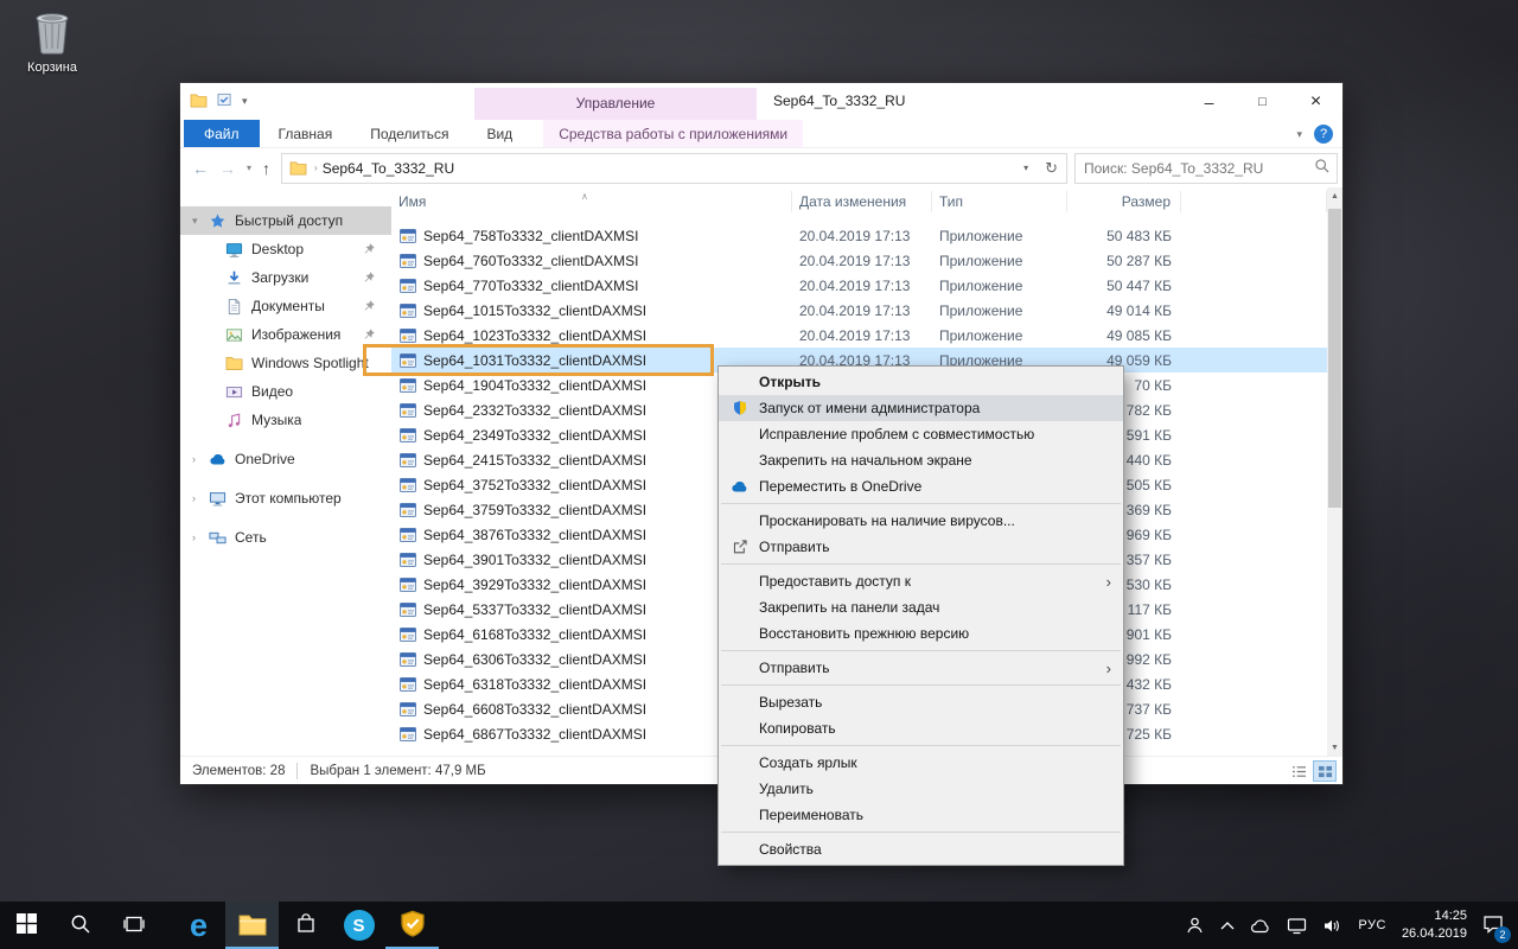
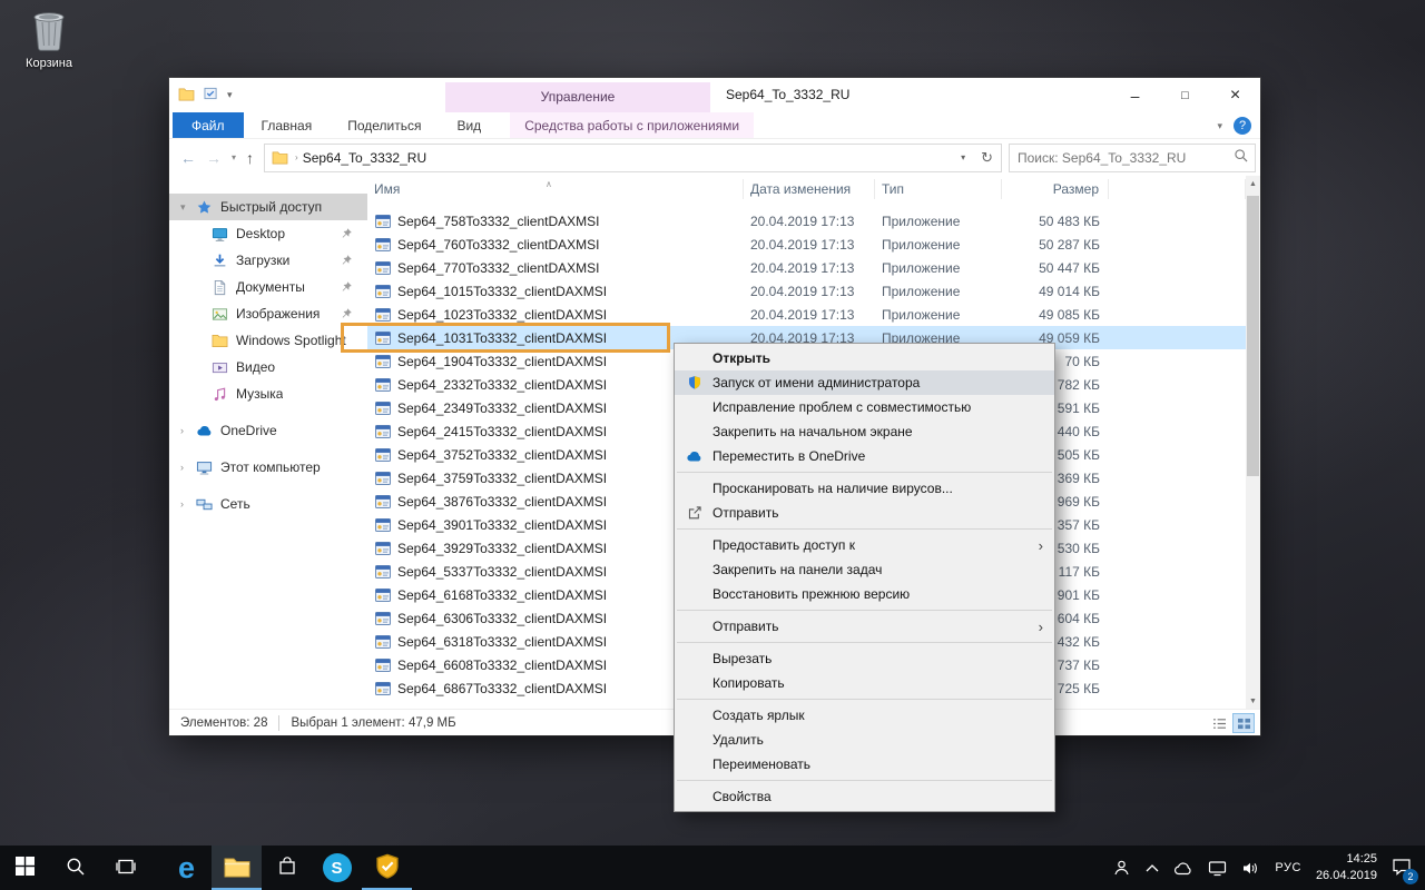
  Корзина
  ▾
  Управление
  Sep64_To_3332_RU
  –
  □
  ×
  Файл
  Главная
  Поделиться
  Вид
  Средства работы с приложениями
  ▾
  ?
  ←
  →
  ▾
  ↑
  ›
  Sep64_To_3332_RU
  ▾
  ↻
  Поиск: Sep64_To_3332_RU
  ▾
  Быстрый доступ
  Desktop
  Загрузки
  Документы
  Изображения
  Windows Spotlight
  Видео
  Музыка
  ›
  OneDrive
  ›
  Этот компьютер
  ›
  Сеть
  Имя
  ∧
  Дата изменения
  Тип
  Размер
  Sep64_758To3332_clientDAXMSI
  20.04.2019 17:13
  Приложение
  50 483 КБ
  Sep64_760To3332_clientDAXMSI
  20.04.2019 17:13
  Приложение
  50 287 КБ
  Sep64_770To3332_clientDAXMSI
  20.04.2019 17:13
  Приложение
  50 447 КБ
  Sep64_1015To3332_clientDAXMSI
  20.04.2019 17:13
  Приложение
  49 014 КБ
  Sep64_1023To3332_clientDAXMSI
  20.04.2019 17:13
  Приложение
  49 085 КБ
  Sep64_1031To3332_clientDAXMSI
  20.04.2019 17:13
  Приложение
  49 059 КБ
  Sep64_1904To3332_clientDAXMSI
  70 КБ
  Sep64_2332To3332_clientDAXMSI
  782 КБ
  Sep64_2349To3332_clientDAXMSI
  591 КБ
  Sep64_2415To3332_clientDAXMSI
  440 КБ
  Sep64_3752To3332_clientDAXMSI
  505 КБ
  Sep64_3759To3332_clientDAXMSI
  369 КБ
  Sep64_3876To3332_clientDAXMSI
  969 КБ
  Sep64_3901To3332_clientDAXMSI
  357 КБ
  Sep64_3929To3332_clientDAXMSI
  530 КБ
  Sep64_5337To3332_clientDAXMSI
  117 КБ
  Sep64_6168To3332_clientDAXMSI
  901 КБ
  Sep64_6306To3332_clientDAXMSI
- 992 КБ
+ 604 КБ
  Sep64_6318To3332_clientDAXMSI
  432 КБ
  Sep64_6608To3332_clientDAXMSI
  737 КБ
  Sep64_6867To3332_clientDAXMSI
  725 КБ
  Элементов: 28
  Выбран 1 элемент: 47,9 МБ
  Открыть
  Запуск от имени администратора
  Исправление проблем с совместимостью
  Закрепить на начальном экране
  Переместить в OneDrive
  Просканировать на наличие вирусов...
  Отправить
  Предоставить доступ к
  ›
  Закрепить на панели задач
  Восстановить прежнюю версию
  Отправить
  ›
  Вырезать
  Копировать
  Создать ярлык
  Удалить
  Переименовать
  Свойства
  e
  S
  РУС
  14:25
  26.04.2019
  2
